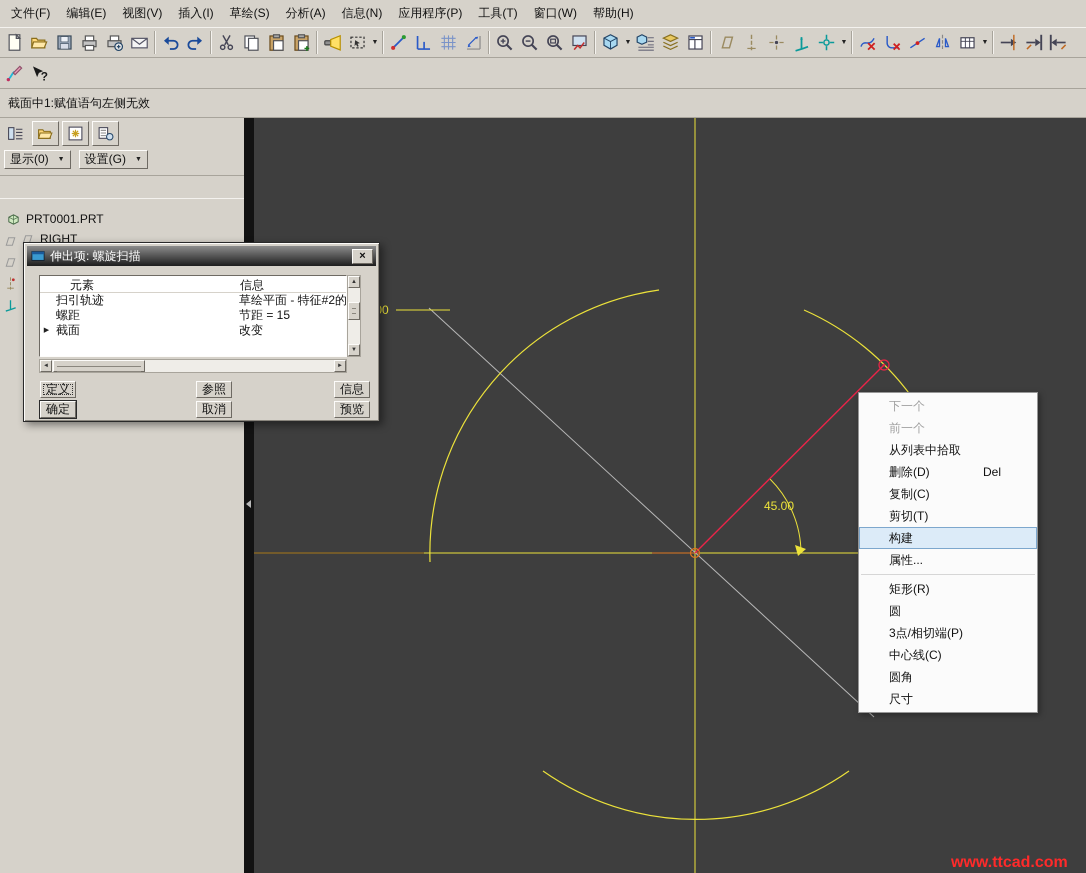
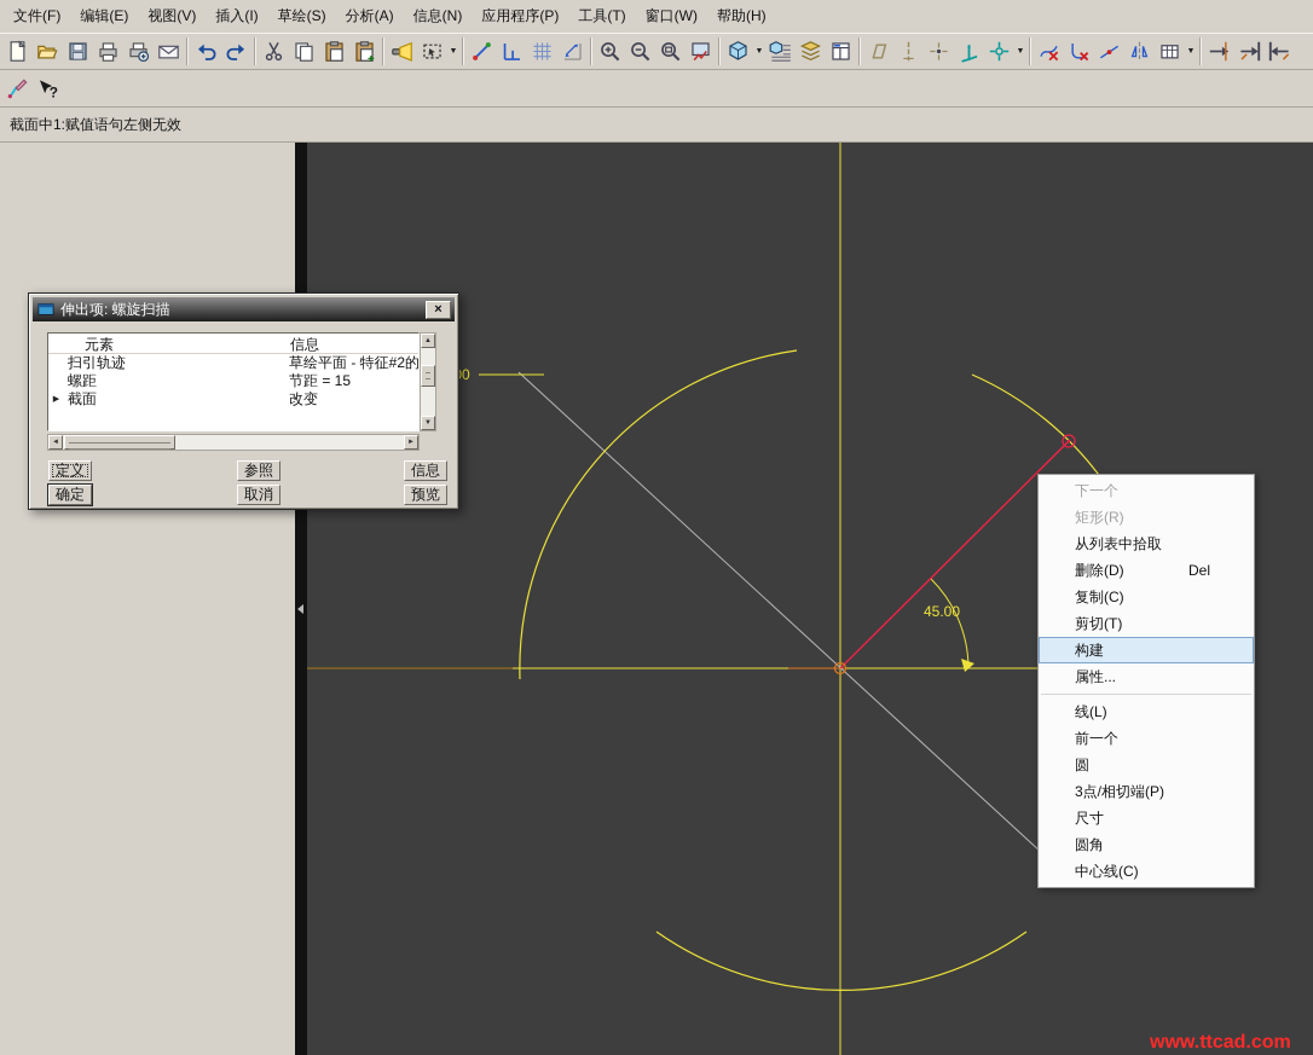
  文件(F)
  编辑(E)
  视图(V)
  插入(I)
  草绘(S)
  分析(A)
  信息(N)
  应用程序(P)
  工具(T)
  窗口(W)
  帮助(H)
  ?
  截面中1:赋值语句左侧无效
- 显示(0)
- 设置(G)
- PRT0001.PRT
- RIGHT
  45.00
  www.ttcad.com
  伸出项: 螺旋扫描
  ×
  元素
  信息
  扫引轨迹
  草绘平面 - 特征#2的
  螺距
  节距 = 15
  截面
  改变
  定义
  参照
  信息
  确定
  取消
  预览
  下一个
- 前一个
+ 矩形(R)
  从列表中拾取
  删除(D)
  Del
  复制(C)
  剪切(T)
  构建
  属性...
+ 线(L)
- 矩形(R)
+ 前一个
  圆
  3点/相切端(P)
- 中心线(C)
+ 尺寸
  圆角
- 尺寸
+ 中心线(C)
